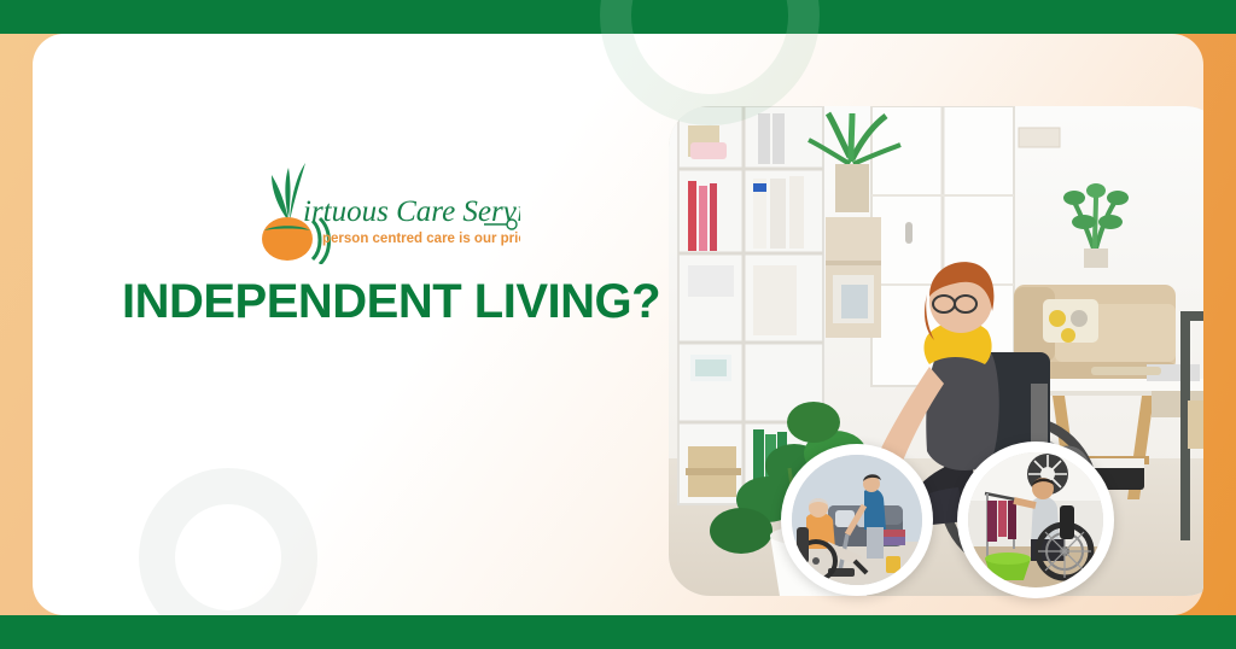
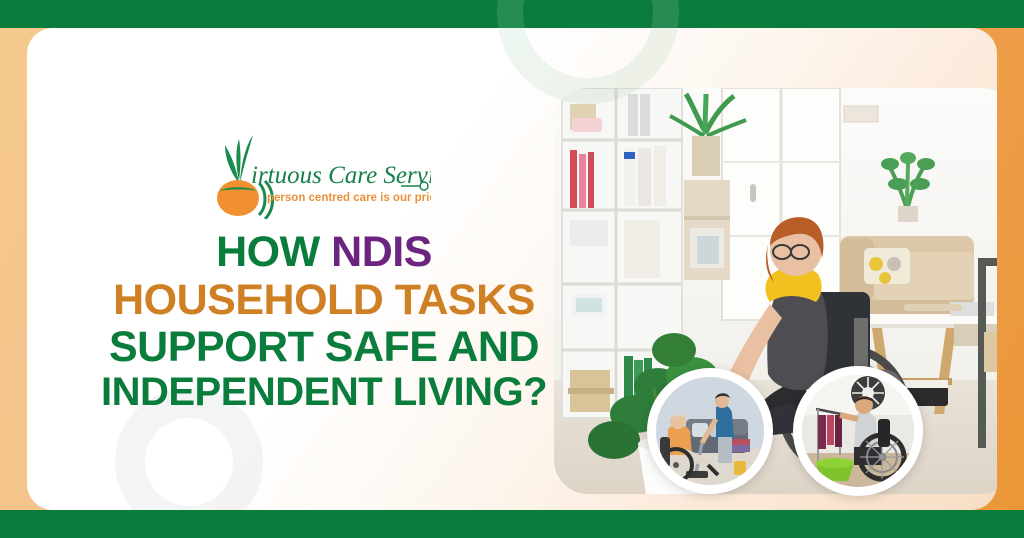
  irtuous Care Serv
  person centred care is our pri
+ HOW NDIS
+ HOUSEHOLD TASKS
+ SUPPORT SAFE AND
  INDEPENDENT LIVING?
